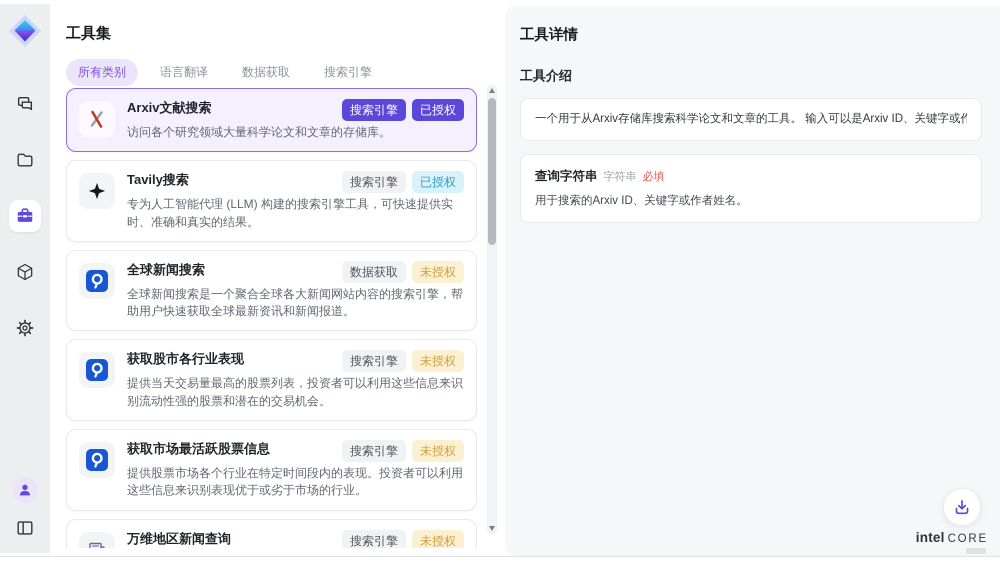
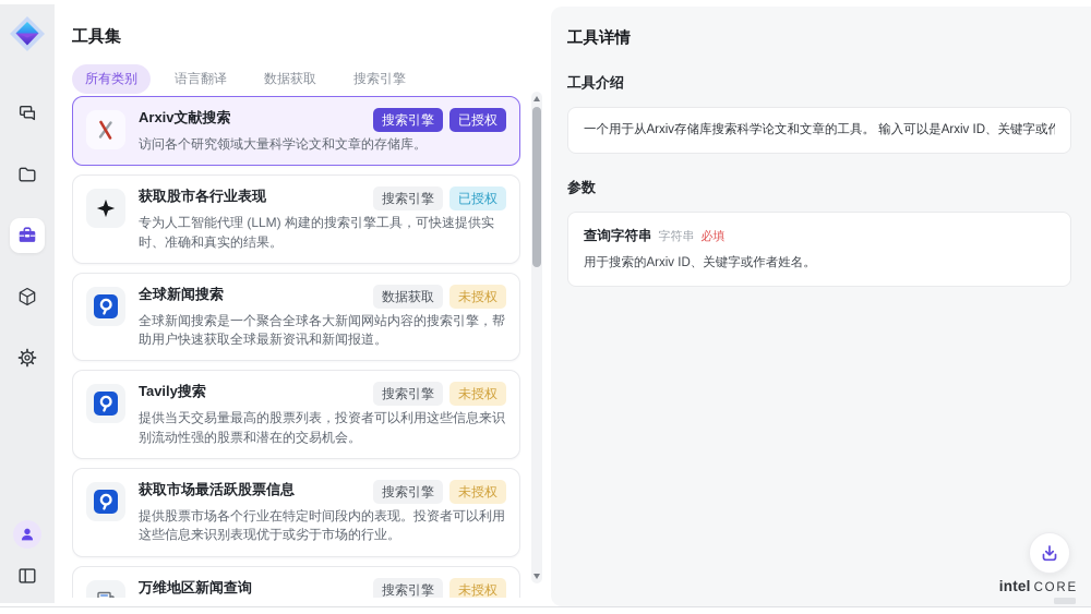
  工具集
  所有类别
  语言翻译
  数据获取
  搜索引擎
  Arxiv文献搜索
  搜索引擎
  已授权
  访问各个研究领域大量科学论文和文章的存储库。
- Tavily搜索
+ 获取股市各行业表现
  搜索引擎
  已授权
  专为人工智能代理 (LLM) 构建的搜索引擎工具，可快速提供实时、准确和真实的结果。
  全球新闻搜索
  数据获取
  未授权
  全球新闻搜索是一个聚合全球各大新闻网站内容的搜索引擎，帮助用户快速获取全球最新资讯和新闻报道。
- 获取股市各行业表现
+ Tavily搜索
  搜索引擎
  未授权
  提供当天交易量最高的股票列表，投资者可以利用这些信息来识别流动性强的股票和潜在的交易机会。
  获取市场最活跃股票信息
  搜索引擎
  未授权
  提供股票市场各个行业在特定时间段内的表现。投资者可以利用这些信息来识别表现优于或劣于市场的行业。
  万维地区新闻查询
  搜索引擎
  未授权
  工具详情
  工具介绍
  一个用于从Arxiv存储库搜索科学论文和文章的工具。 输入可以是Arxiv ID、关键字或作
+ 参数
  查询字符串
  字符串
  必填
  用于搜索的Arxiv ID、关键字或作者姓名。
  intel CORE
